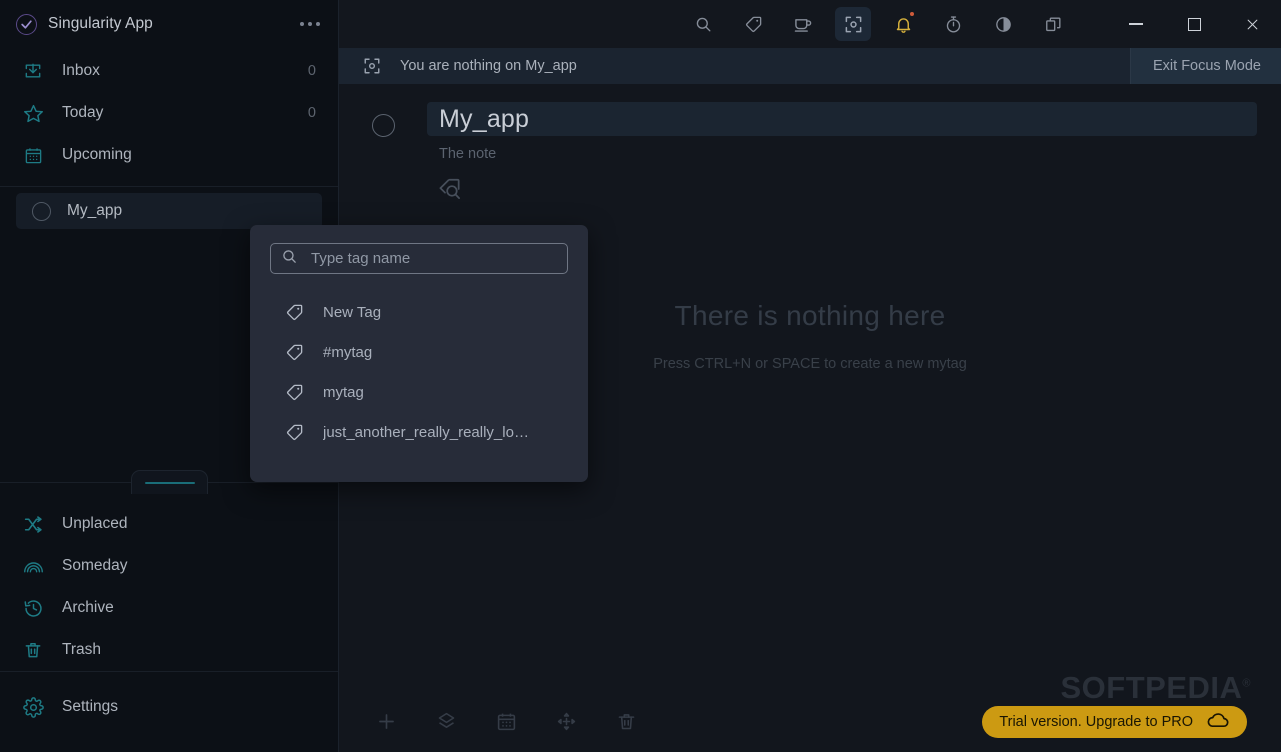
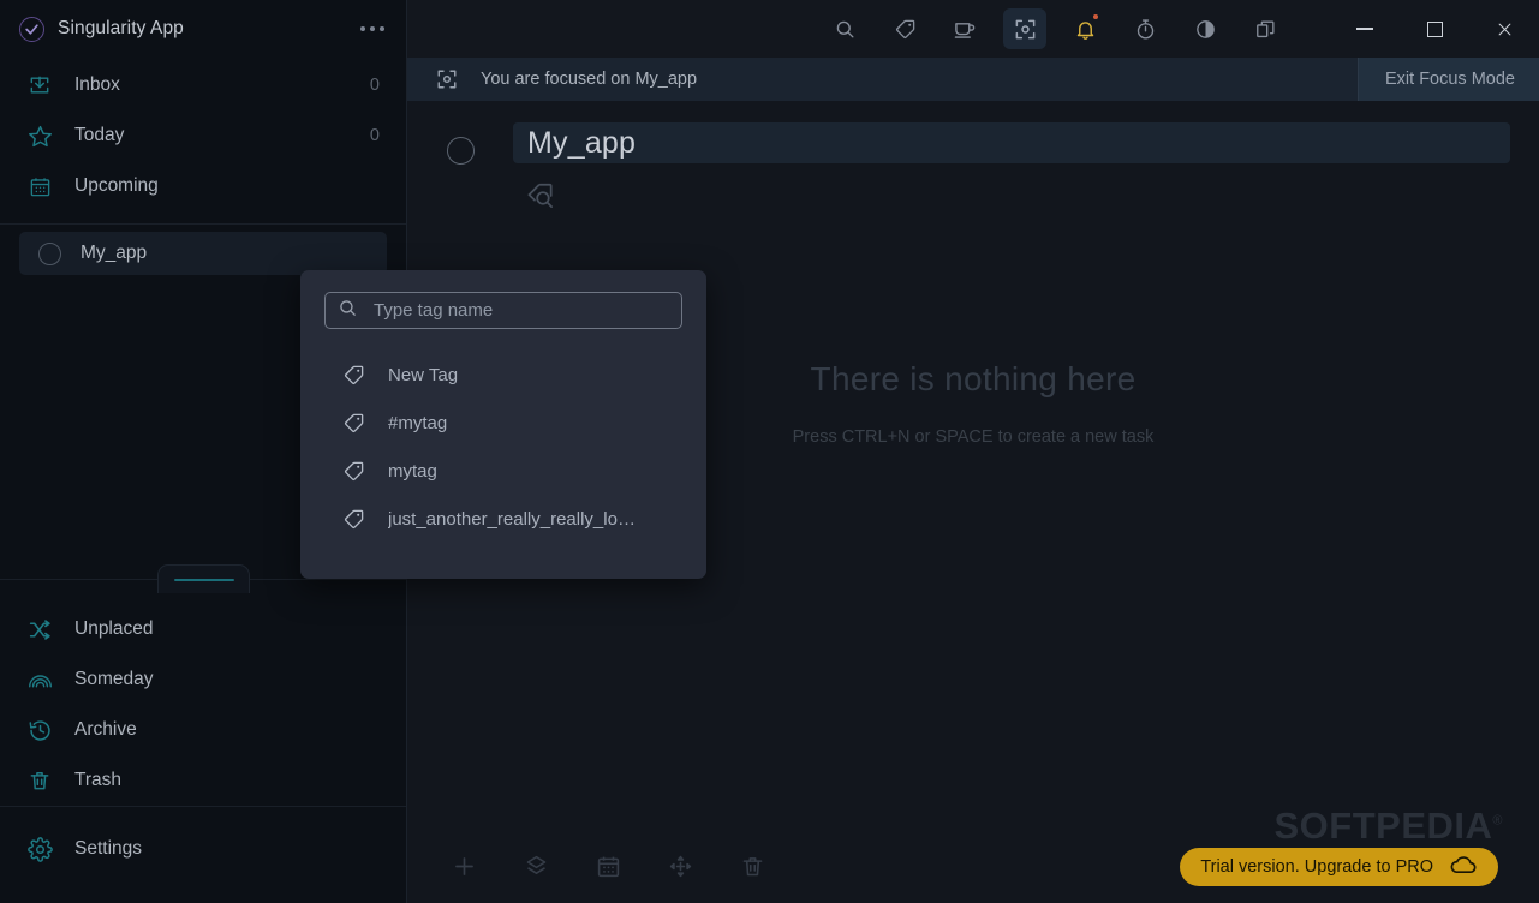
  Singularity App
  Inbox
  0
  Today
  0
  Upcoming
  My_app
  Unplaced
  Someday
  Archive
  Trash
  Settings
- You are nothing on My_app
+ You are focused on My_app
  Exit Focus Mode
  My_app
- The note
  There is nothing here
- Press CTRL+N or SPACE to create a new mytag
+ Press CTRL+N or SPACE to create a new task
  SOFTPEDIA
  Trial version. Upgrade to PRO
  Type tag name
  New Tag
  #mytag
  mytag
  just_another_really_really_lo…
